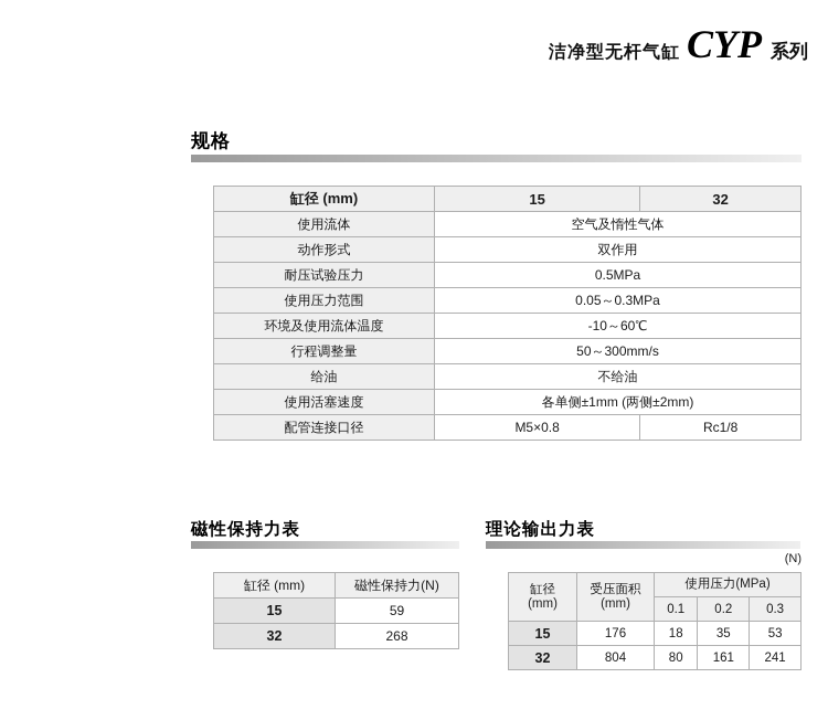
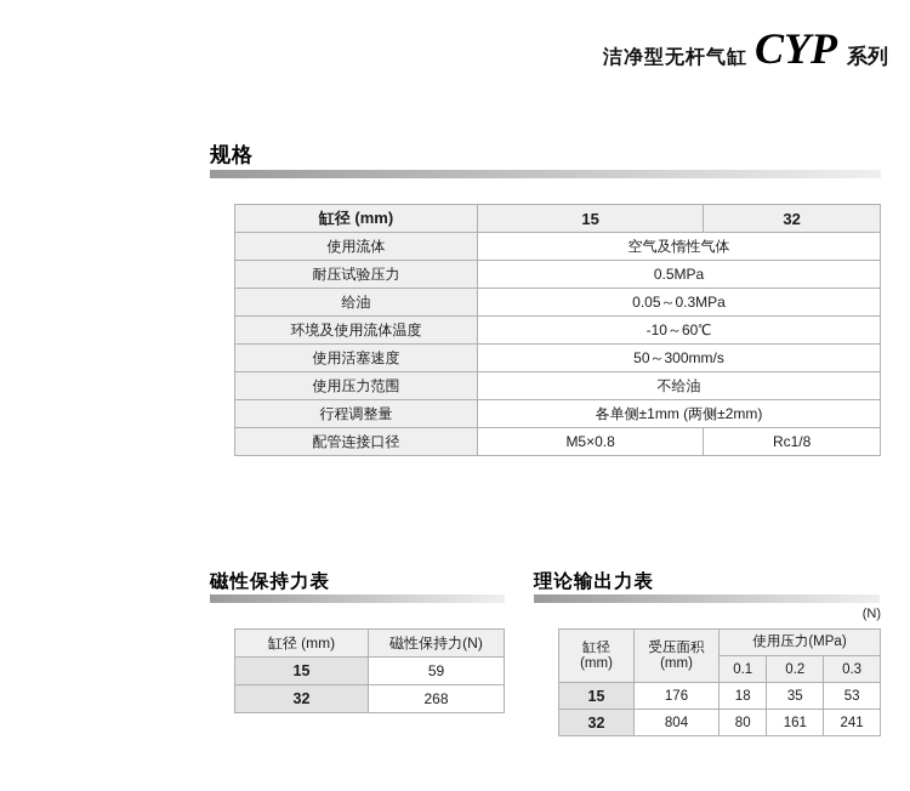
  洁净型无杆气缸
  CYP
  系列
  规格
  缸径 (mm)	15	32
  使用流体	空气及惰性气体
- 动作形式	双作用
  耐压试验压力	0.5MPa
- 使用压力范围	0.05～0.3MPa
+ 给油	0.05～0.3MPa
  环境及使用流体温度	-10～60℃
- 行程调整量	50～300mm/s
+ 使用活塞速度	50～300mm/s
- 给油	不给油
+ 使用压力范围	不给油
- 使用活塞速度	各单侧±1mm (两侧±2mm)
+ 行程调整量	各单侧±1mm (两侧±2mm)
  配管连接口径	M5×0.8	Rc1/8
  磁性保持力表
  缸径 (mm)	磁性保持力(N)
  15	59
  32	268
  理论输出力表
  (N)
  缸径 (mm)	受压面积 (mm)	使用压力(MPa)
  0.1	0.2	0.3
  15	176	18	35	53
  32	804	80	161	241
